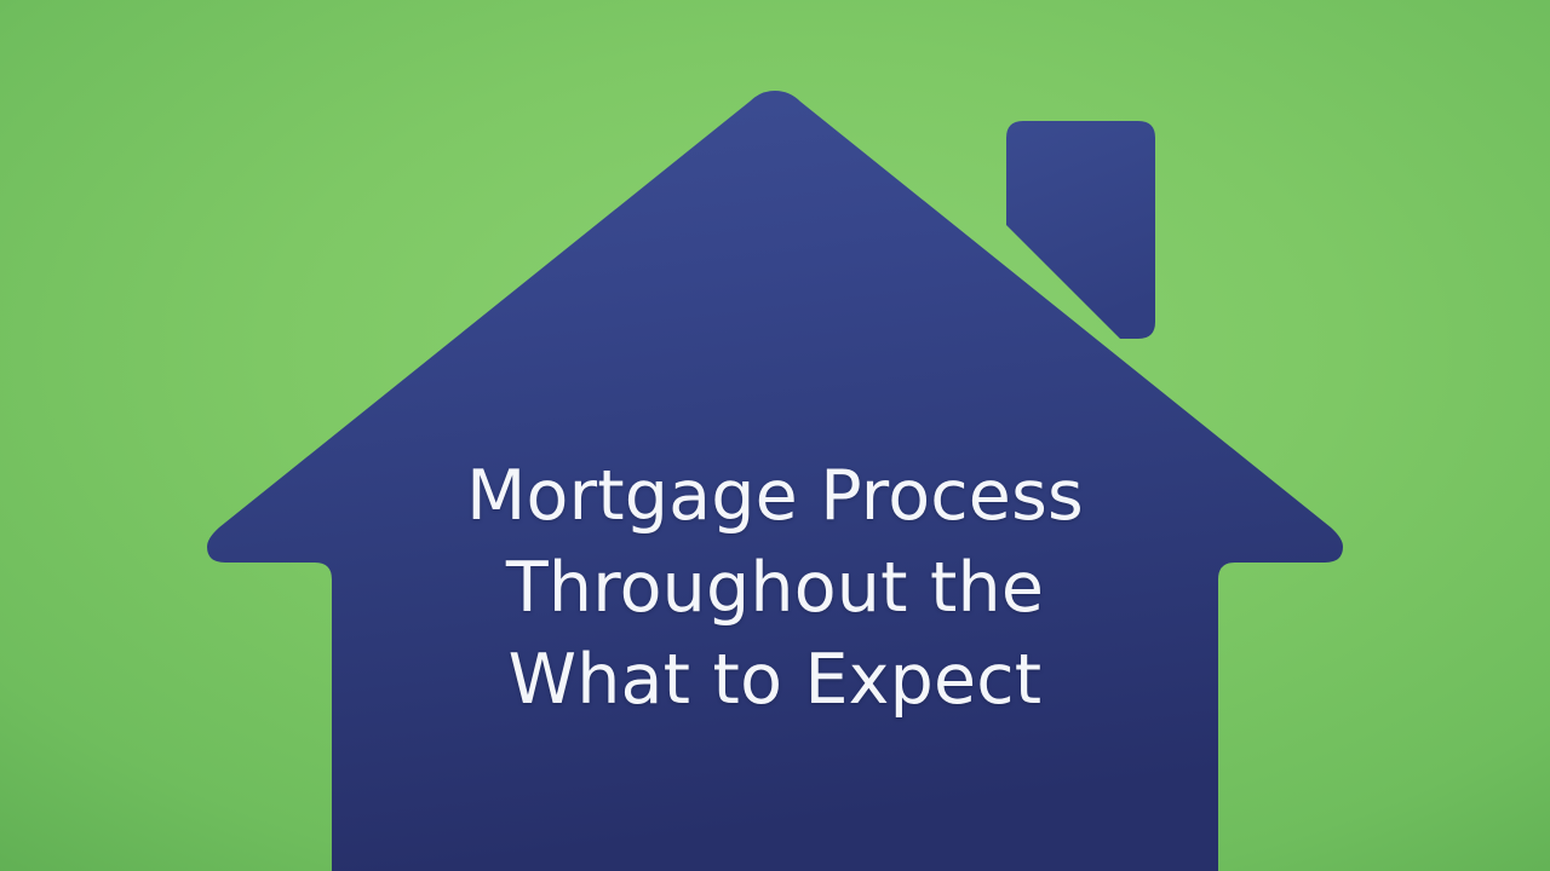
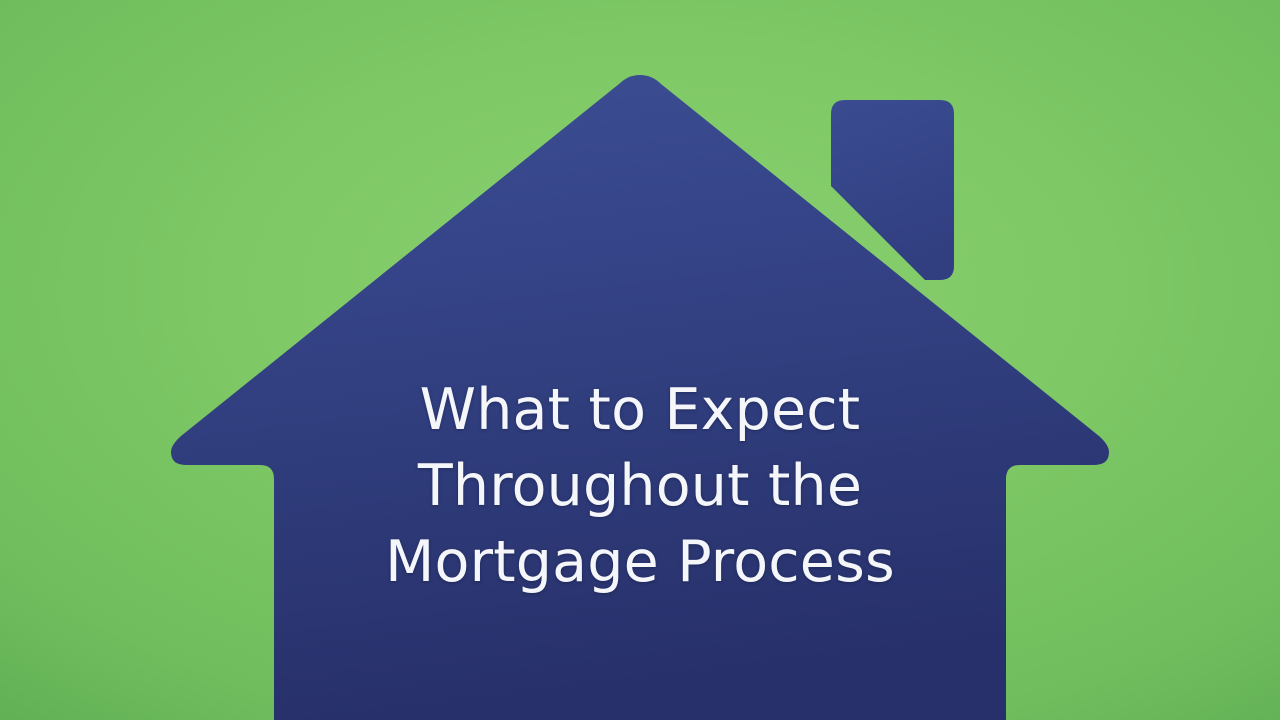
- Mortgage Process
+ What to Expect
  Throughout the
- What to Expect
+ Mortgage Process
